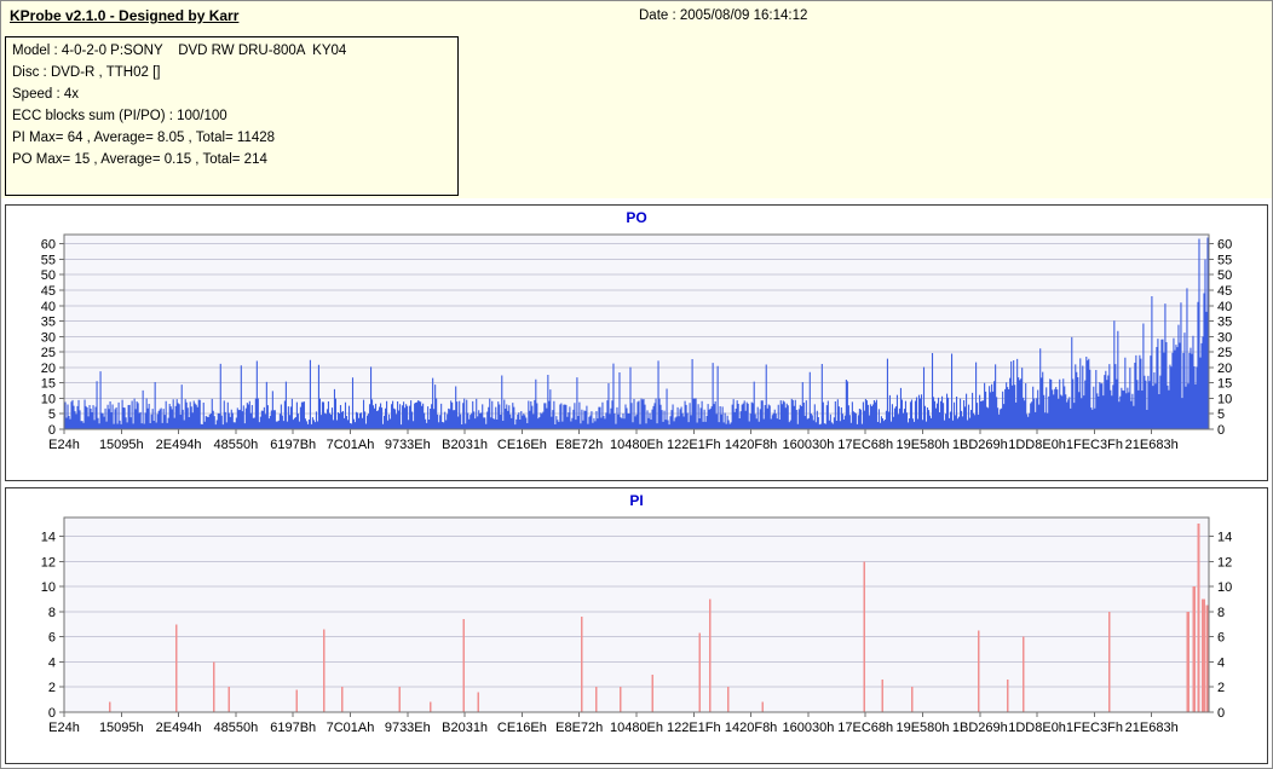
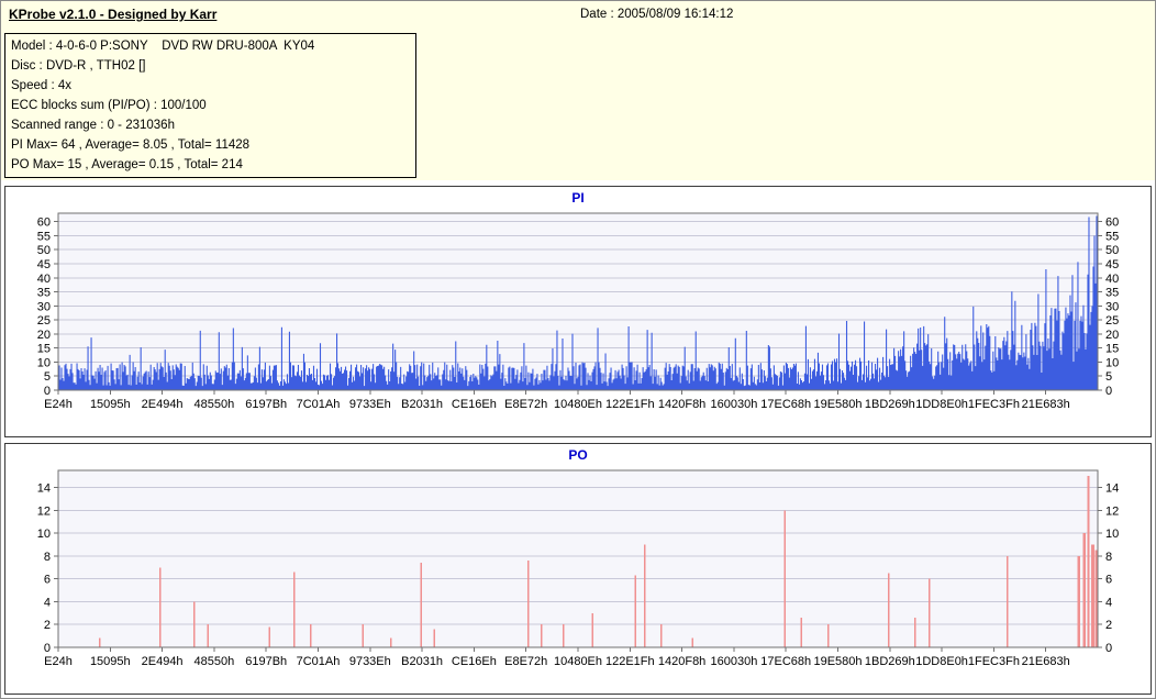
  KProbe v2.1.0 - Designed by Karr
  Date : 2005/08/09 16:14:12
- Model : 4-0-2-0 P:SONY DVD RW DRU-800A KY04
+ Model : 4-0-6-0 P:SONY DVD RW DRU-800A KY04
  Disc : DVD-R , TTH02 []
  Speed : 4x
  ECC blocks sum (PI/PO) : 100/100
+ Scanned range : 0 - 231036h
  PI Max= 64 , Average= 8.05 , Total= 11428
  PO Max= 15 , Average= 0.15 , Total= 214
- PO
+ PI
  0
  0
  5
  5
  10
  10
  15
  15
  20
  20
  25
  25
  30
  30
  35
  35
  40
  40
  45
  45
  50
  50
  55
  55
  60
  60
  E24h
  15095h
  2E494h
  48550h
  6197Bh
  7C01Ah
  9733Eh
  B2031h
  CE16Eh
  E8E72h
  10480Eh
  122E1Fh
  1420F8h
  160030h
  17EC68h
  19E580h
  1BD269h
  1DD8E0h
  1FEC3Fh
  21E683h
- PI
+ PO
  0
  0
  2
  2
  4
  4
  6
  6
  8
  8
  10
  10
  12
  12
  14
  14
  E24h
  15095h
  2E494h
  48550h
  6197Bh
  7C01Ah
  9733Eh
  B2031h
  CE16Eh
  E8E72h
  10480Eh
  122E1Fh
  1420F8h
  160030h
  17EC68h
  19E580h
  1BD269h
  1DD8E0h
  1FEC3Fh
  21E683h
